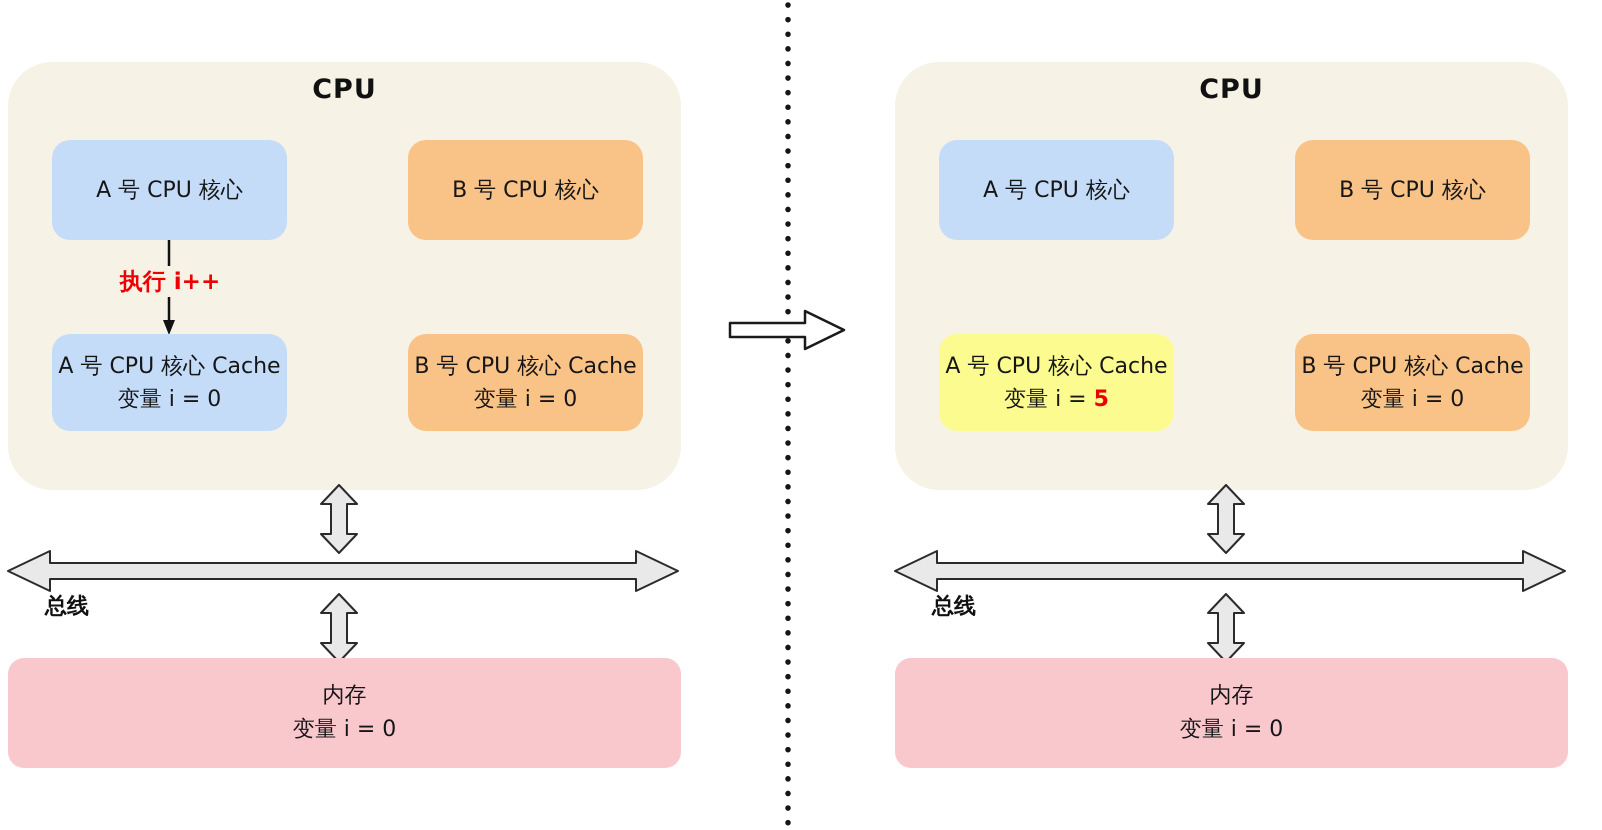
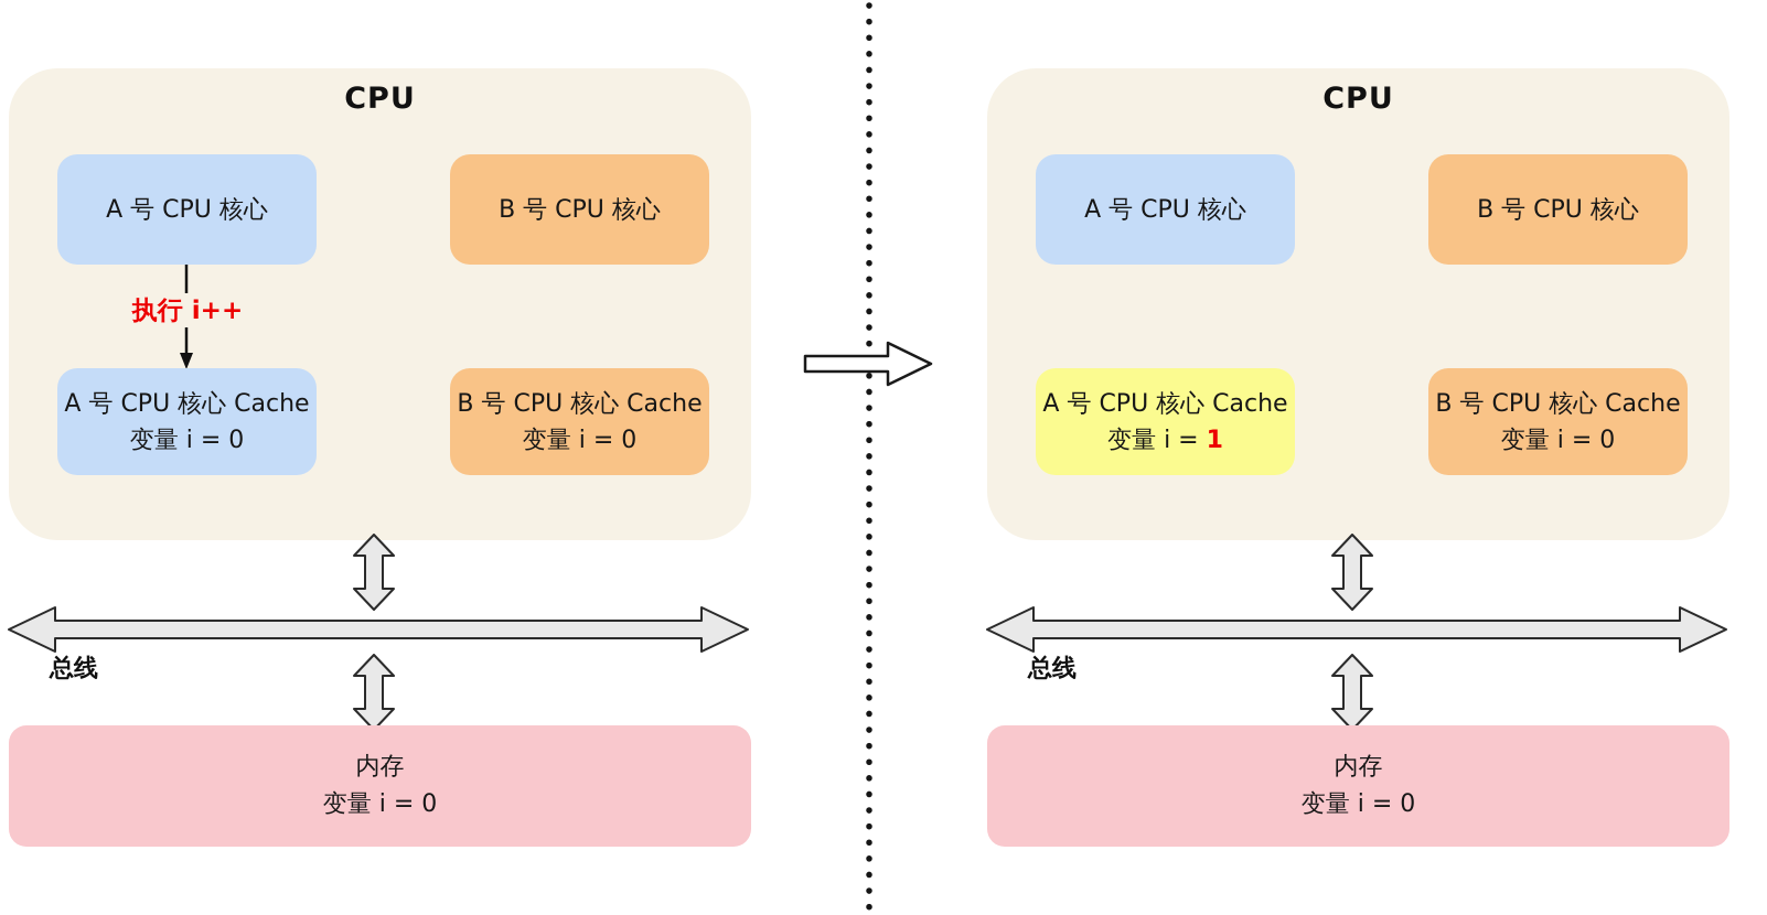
  CPU
  A 号 CPU 核心
  B 号 CPU 核心
  执行 i++
  A 号 CPU 核心 Cache
  变量 i = 0
  B 号 CPU 核心 Cache
  变量 i = 0
  总线
  内存
  变量 i = 0
  CPU
  A 号 CPU 核心
  B 号 CPU 核心
  A 号 CPU 核心 Cache
- 变量 i = 5
+ 变量 i = 1
  B 号 CPU 核心 Cache
  变量 i = 0
  总线
  内存
  变量 i = 0
